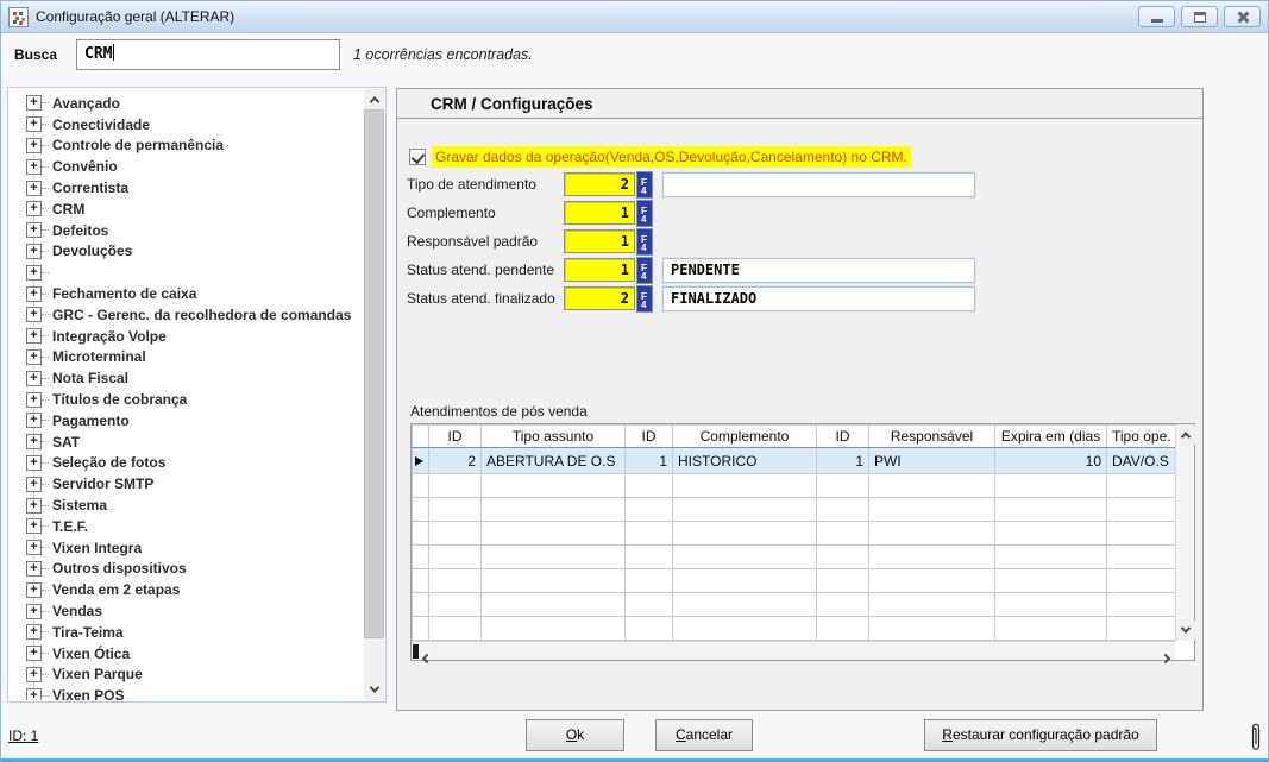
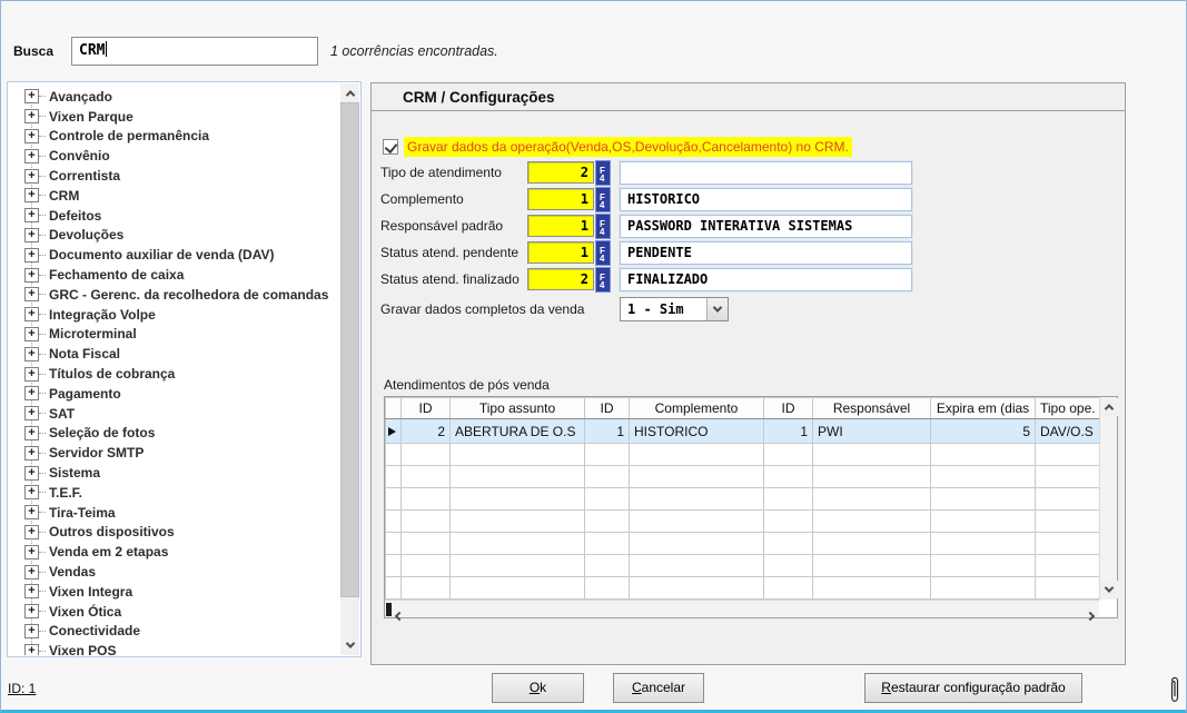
- Configuração geral (ALTERAR)
  Busca
  CRM
  1 ocorrências encontradas.
  +
  Avançado
  +
- Conectividade
+ Vixen Parque
  +
  Controle de permanência
  +
  Convênio
  +
  Correntista
  +
  CRM
  +
  Defeitos
  +
  Devoluções
  +
+ Documento auxiliar de venda (DAV)
  +
  Fechamento de caixa
  +
  GRC - Gerenc. da recolhedora de comandas
  +
  Integração Volpe
  +
  Microterminal
  +
  Nota Fiscal
  +
  Títulos de cobrança
  +
  Pagamento
  +
  SAT
  +
  Seleção de fotos
  +
  Servidor SMTP
  +
  Sistema
  +
  T.E.F.
  +
- Vixen Integra
+ Tira-Teima
  +
  Outros dispositivos
  +
  Venda em 2 etapas
  +
  Vendas
  +
- Tira-Teima
+ Vixen Integra
  +
  Vixen Ótica
  +
- Vixen Parque
+ Conectividade
  +
  Vixen POS
  CRM / Configurações
  Gravar dados da operação(Venda,OS,Devolução,Cancelamento) no CRM.
  Tipo de atendimento
  2
  F4
  Complemento
  1
  F4
+ HISTORICO
  Responsável padrão
  1
  F4
+ PASSWORD INTERATIVA SISTEMAS
  Status atend. pendente
  1
  F4
  PENDENTE
  Status atend. finalizado
  2
  F4
  FINALIZADO
+ Gravar dados completos da venda
+ 1 - Sim
  Atendimentos de pós venda
  	ID	Tipo assunto	ID	Complemento	ID	Responsável	Expira em (dias	Tipo ope.
- 	2	ABERTURA DE O.S	1	HISTORICO	1	PWI	10	DAV/O.S
+ 	2	ABERTURA DE O.S	1	HISTORICO	1	PWI	5	DAV/O.S
  ID: 1
  Ok
  Cancelar
  Restaurar configuração padrão
